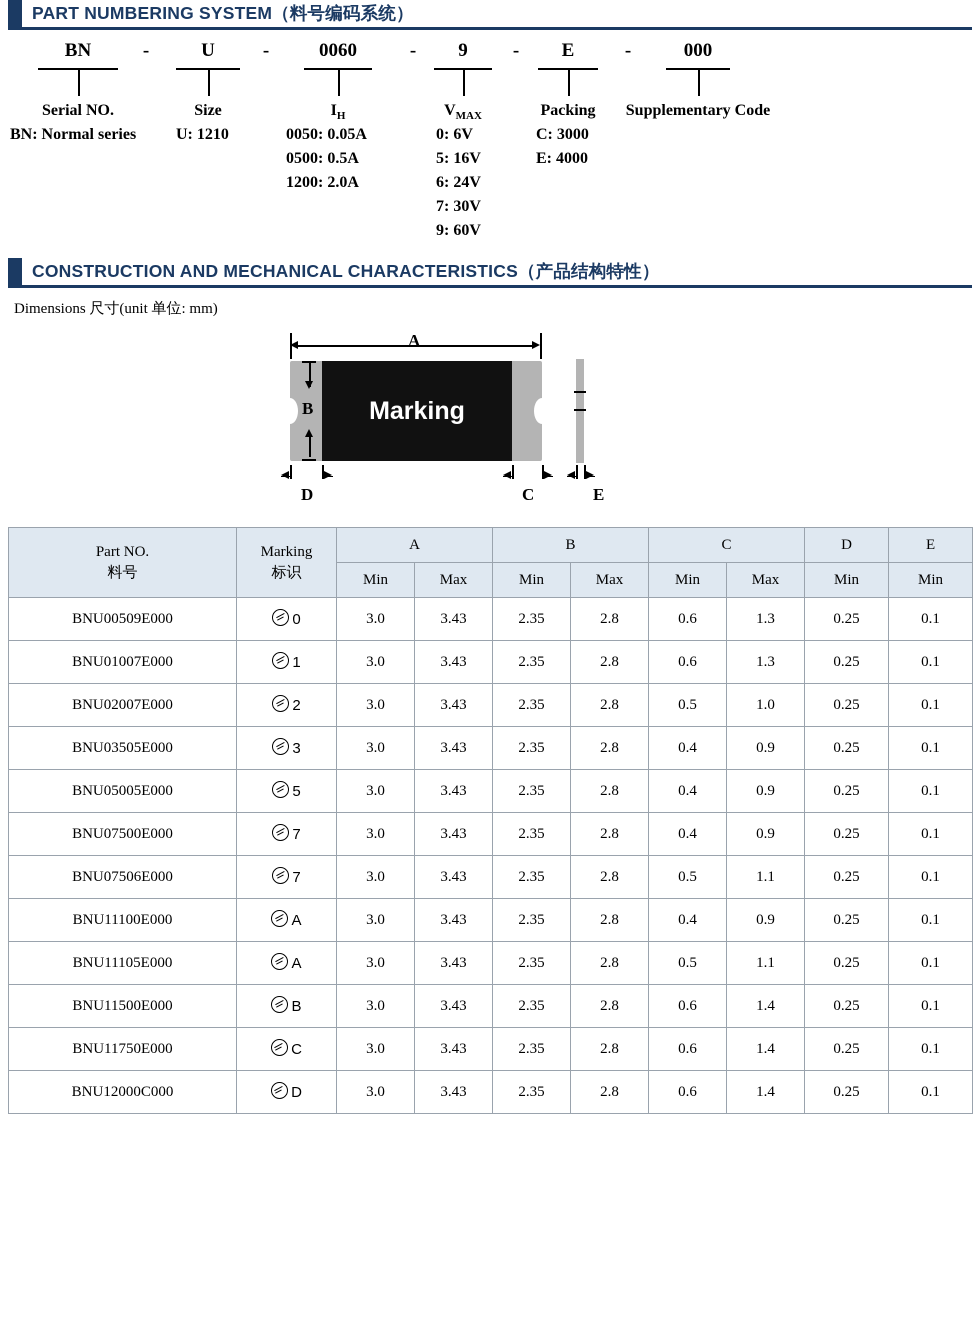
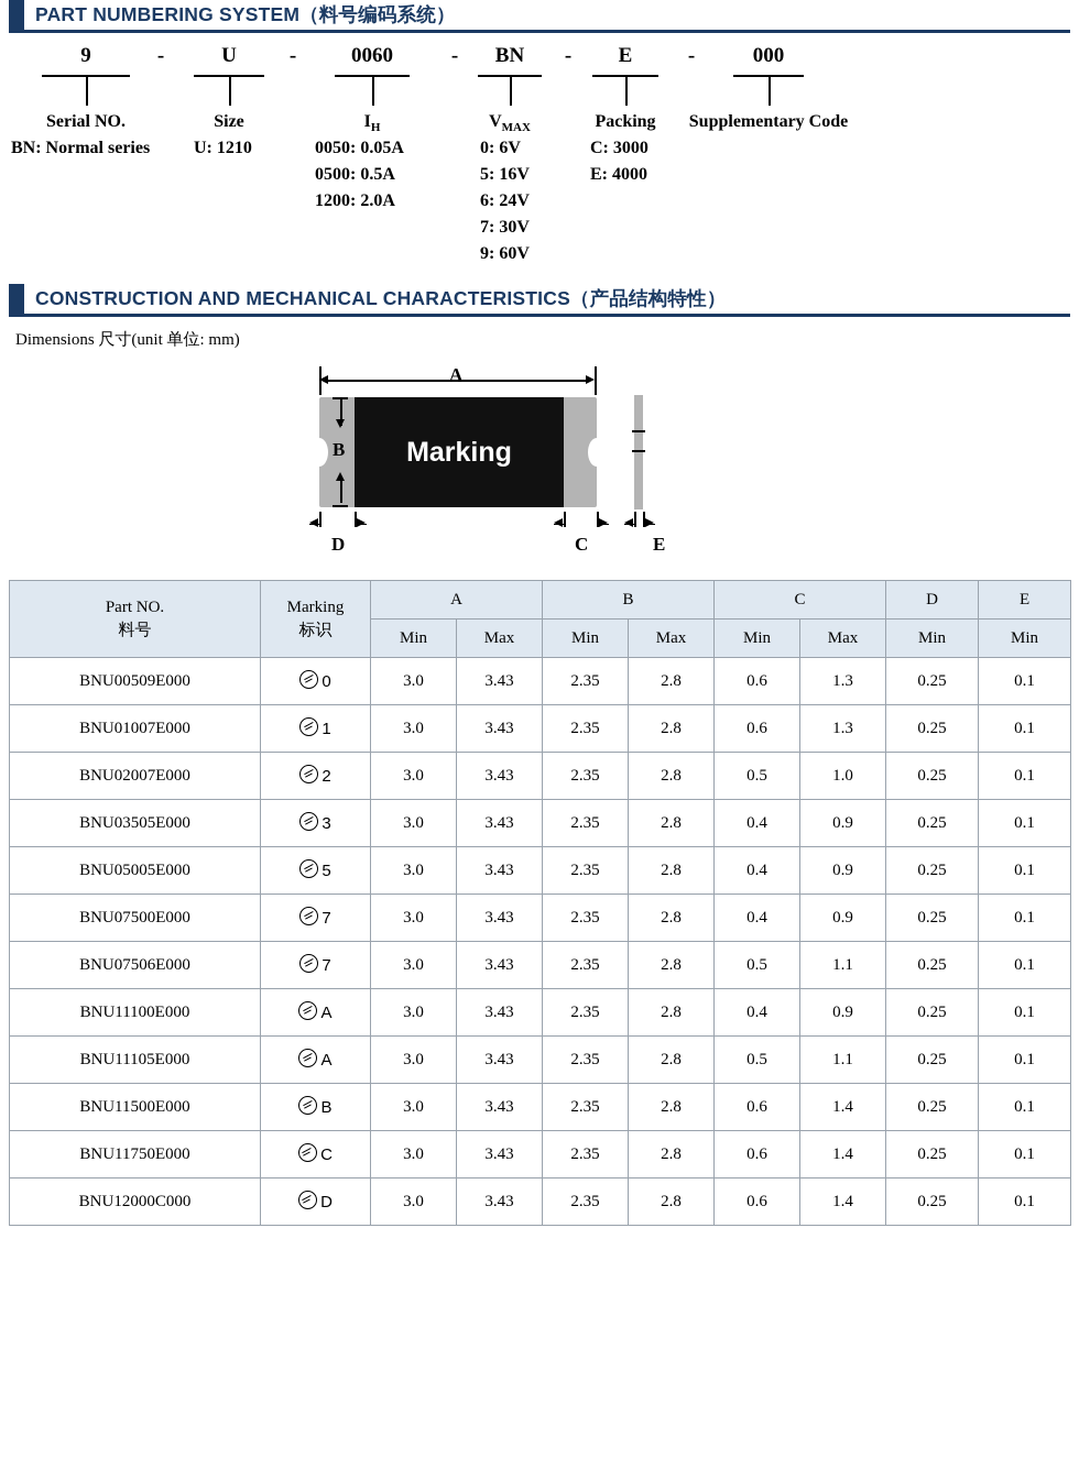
  PART NUMBERING SYSTEM（料号编码系统）
- BN
+ 9
  -
  U
  -
  0060
  -
- 9
+ BN
  -
  E
  -
  000
  Serial NO.
  Size
  IH
  VMAX
  Packing
  Supplementary Code
  BN: Normal series
  U: 1210
  0050: 0.05A
  0500: 0.5A
  1200: 2.0A
  0: 6V
  5: 16V
  6: 24V
  7: 30V
  9: 60V
  C: 3000
  E: 4000
  CONSTRUCTION AND MECHANICAL CHARACTERISTICS（产品结构特性）
  Dimensions 尺寸(unit 单位: mm)
  A
  Marking
  B
  D
  C
  E
  Part NO. 料号	Marking 标识	A	B	C	D	E
  Min	Max	Min	Max	Min	Max	Min	Min
  BNU00509E000	0	3.0	3.43	2.35	2.8	0.6	1.3	0.25	0.1
  BNU01007E000	1	3.0	3.43	2.35	2.8	0.6	1.3	0.25	0.1
  BNU02007E000	2	3.0	3.43	2.35	2.8	0.5	1.0	0.25	0.1
  BNU03505E000	3	3.0	3.43	2.35	2.8	0.4	0.9	0.25	0.1
  BNU05005E000	5	3.0	3.43	2.35	2.8	0.4	0.9	0.25	0.1
  BNU07500E000	7	3.0	3.43	2.35	2.8	0.4	0.9	0.25	0.1
  BNU07506E000	7	3.0	3.43	2.35	2.8	0.5	1.1	0.25	0.1
  BNU11100E000	A	3.0	3.43	2.35	2.8	0.4	0.9	0.25	0.1
  BNU11105E000	A	3.0	3.43	2.35	2.8	0.5	1.1	0.25	0.1
  BNU11500E000	B	3.0	3.43	2.35	2.8	0.6	1.4	0.25	0.1
  BNU11750E000	C	3.0	3.43	2.35	2.8	0.6	1.4	0.25	0.1
  BNU12000C000	D	3.0	3.43	2.35	2.8	0.6	1.4	0.25	0.1
